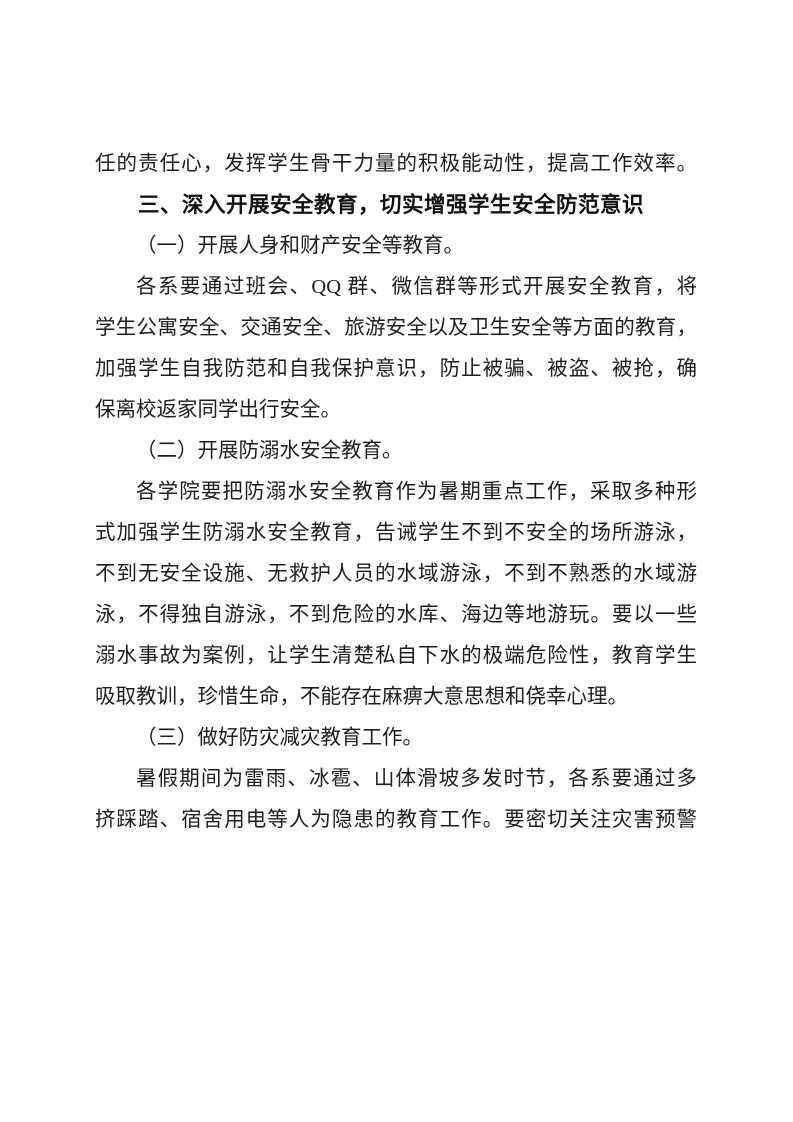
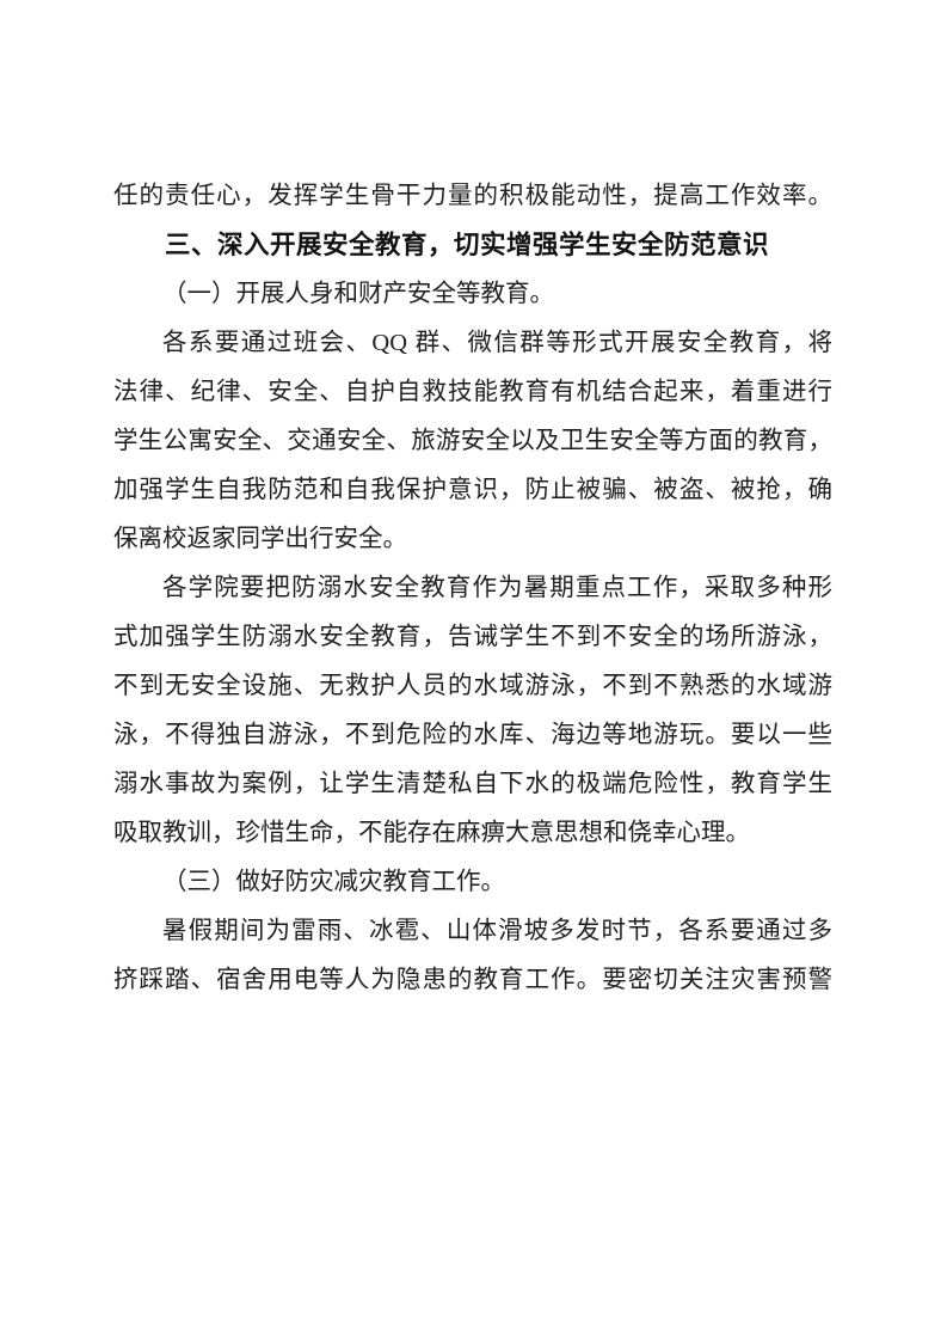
  任的责任心，发挥学生骨干力量的积极能动性，提高工作效率。
  三、深入开展安全教育，切实增强学生安全防范意识
  （一）开展人身和财产安全等教育。
  各系要通过班会、QQ 群、微信群等形式开展安全教育，将
+ 法律、纪律、安全、自护自救技能教育有机结合起来，着重进行
  学生公寓安全、交通安全、旅游安全以及卫生安全等方面的教育，
  加强学生自我防范和自我保护意识，防止被骗、被盗、被抢，确
  保离校返家同学出行安全。
- （二）开展防溺水安全教育。
  各学院要把防溺水安全教育作为暑期重点工作，采取多种形
  式加强学生防溺水安全教育，告诫学生不到不安全的场所游泳，
  不到无安全设施、无救护人员的水域游泳，不到不熟悉的水域游
  泳，不得独自游泳，不到危险的水库、海边等地游玩。要以一些
  溺水事故为案例，让学生清楚私自下水的极端危险性，教育学生
  吸取教训，珍惜生命，不能存在麻痹大意思想和侥幸心理。
  （三）做好防灾减灾教育工作。
  暑假期间为雷雨、冰雹、山体滑坡多发时节，各系要通过多
  挤踩踏、宿舍用电等人为隐患的教育工作。要密切关注灾害预警
